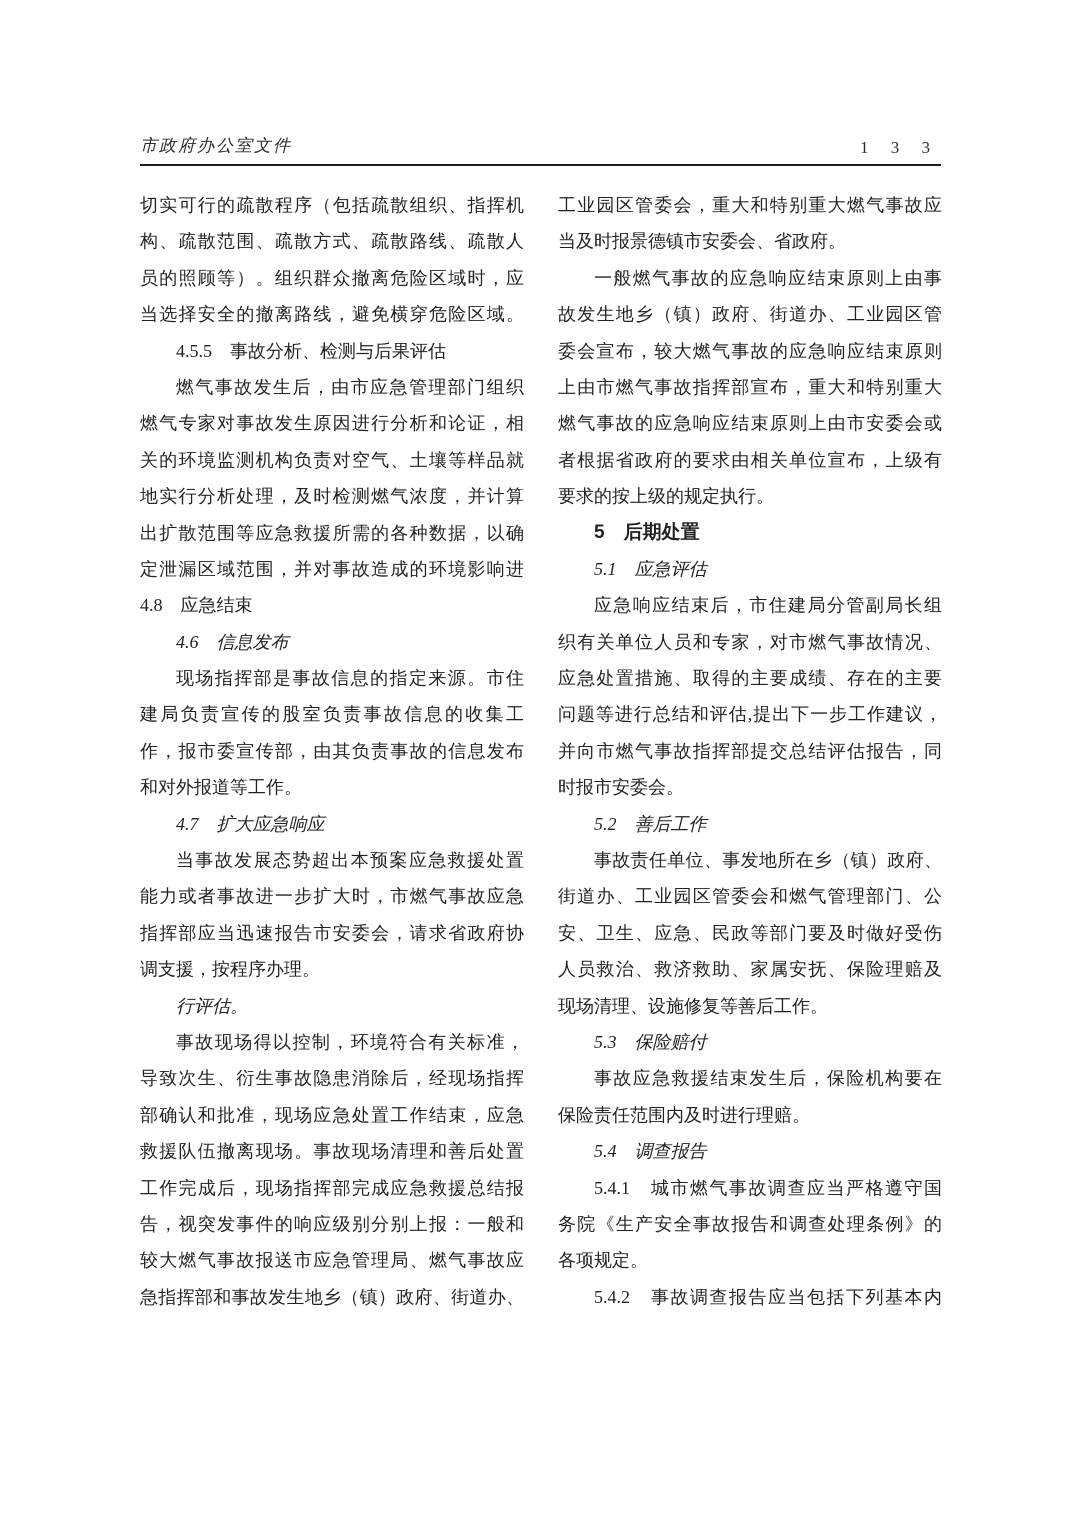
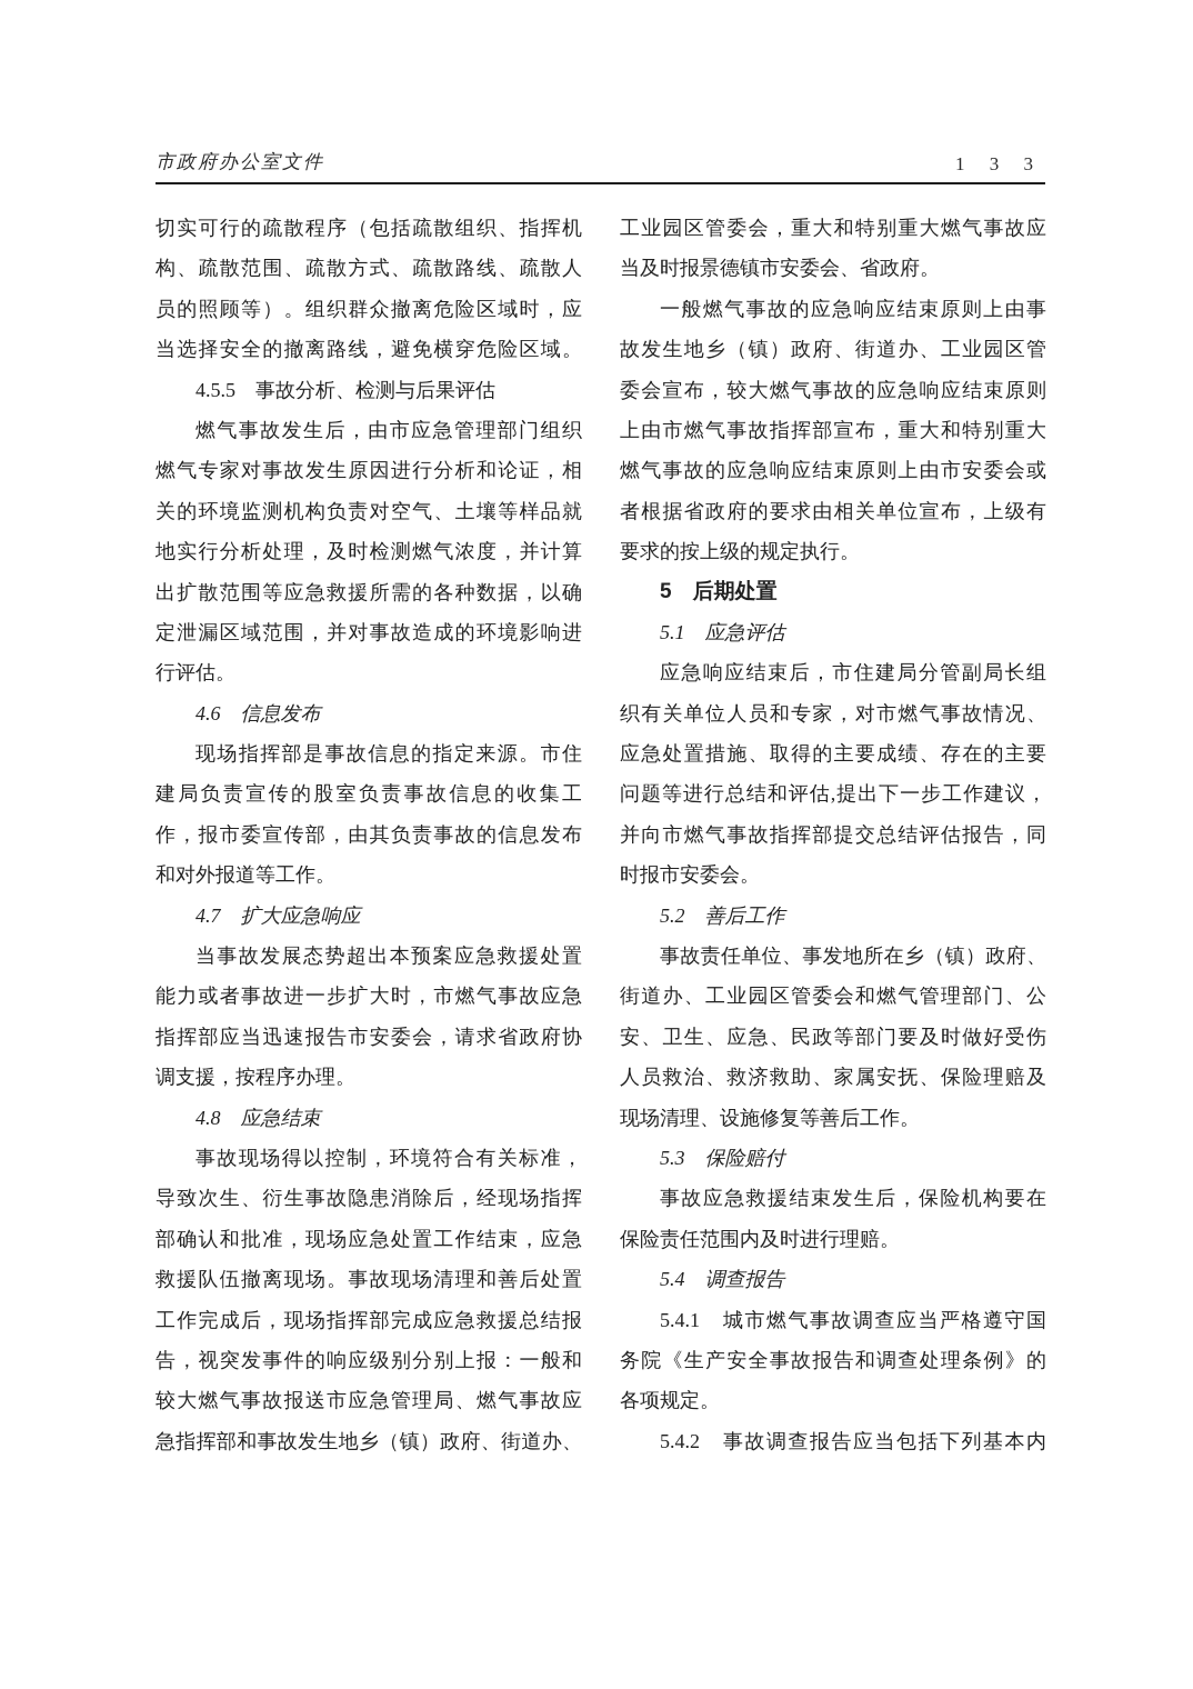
  市政府办公室文件
  1 3 3
  切实可行的疏散程序（包括疏散组织、指挥机
  构、疏散范围、疏散方式、疏散路线、疏散人
  员的照顾等）。组织群众撤离危险区域时，应
  当选择安全的撤离路线，避免横穿危险区域。
  4.5.5 事故分析、检测与后果评估
  燃气事故发生后，由市应急管理部门组织
  燃气专家对事故发生原因进行分析和论证，相
  关的环境监测机构负责对空气、土壤等样品就
  地实行分析处理，及时检测燃气浓度，并计算
  出扩散范围等应急救援所需的各种数据，以确
  定泄漏区域范围，并对事故造成的环境影响进
- 4.8 应急结束
+ 行评估。
  4.6 信息发布
  现场指挥部是事故信息的指定来源。市住
  建局负责宣传的股室负责事故信息的收集工
  作，报市委宣传部，由其负责事故的信息发布
  和对外报道等工作。
  4.7 扩大应急响应
  当事故发展态势超出本预案应急救援处置
  能力或者事故进一步扩大时，市燃气事故应急
  指挥部应当迅速报告市安委会，请求省政府协
  调支援，按程序办理。
- 行评估。
+ 4.8 应急结束
  事故现场得以控制，环境符合有关标准，
  导致次生、衍生事故隐患消除后，经现场指挥
  部确认和批准，现场应急处置工作结束，应急
  救援队伍撤离现场。事故现场清理和善后处置
  工作完成后，现场指挥部完成应急救援总结报
  告，视突发事件的响应级别分别上报：一般和
  较大燃气事故报送市应急管理局、燃气事故应
  急指挥部和事故发生地乡（镇）政府、街道办、
  工业园区管委会，重大和特别重大燃气事故应
  当及时报景德镇市安委会、省政府。
  一般燃气事故的应急响应结束原则上由事
  故发生地乡（镇）政府、街道办、工业园区管
  委会宣布，较大燃气事故的应急响应结束原则
  上由市燃气事故指挥部宣布，重大和特别重大
  燃气事故的应急响应结束原则上由市安委会或
  者根据省政府的要求由相关单位宣布，上级有
  要求的按上级的规定执行。
  5 后期处置
  5.1 应急评估
  应急响应结束后，市住建局分管副局长组
  织有关单位人员和专家，对市燃气事故情况、
  应急处置措施、取得的主要成绩、存在的主要
  问题等进行总结和评估,提出下一步工作建议，
  并向市燃气事故指挥部提交总结评估报告，同
  时报市安委会。
  5.2 善后工作
  事故责任单位、事发地所在乡（镇）政府、
  街道办、工业园区管委会和燃气管理部门、公
  安、卫生、应急、民政等部门要及时做好受伤
  人员救治、救济救助、家属安抚、保险理赔及
  现场清理、设施修复等善后工作。
  5.3 保险赔付
  事故应急救援结束发生后，保险机构要在
  保险责任范围内及时进行理赔。
  5.4 调查报告
  5.4.1 城市燃气事故调查应当严格遵守国
  务院《生产安全事故报告和调查处理条例》的
  各项规定。
  5.4.2 事故调查报告应当包括下列基本内
